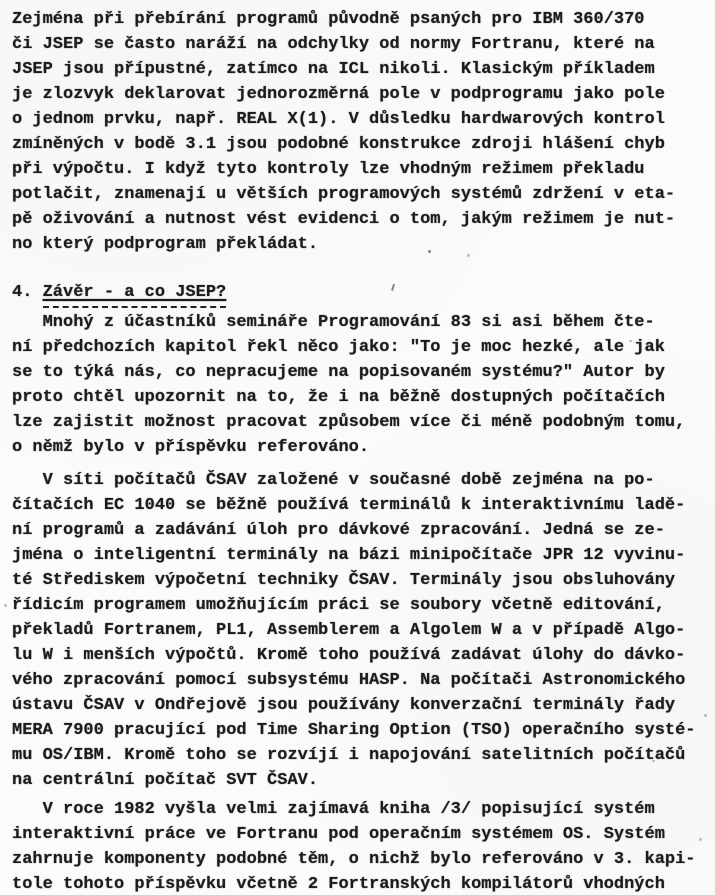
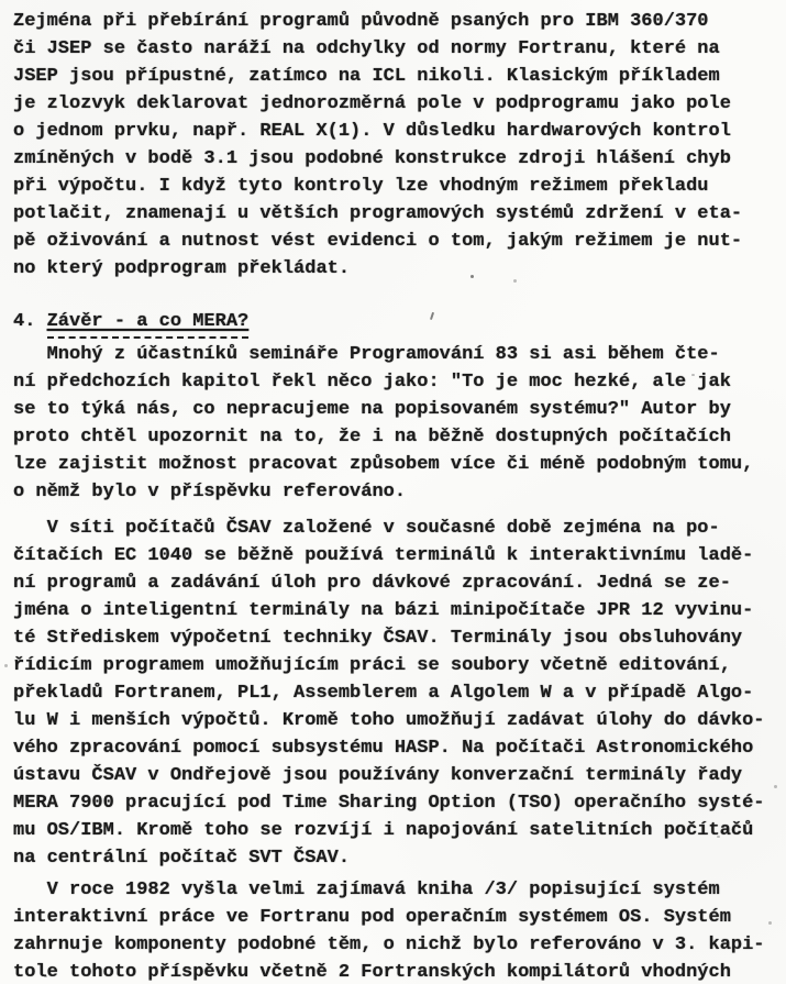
  Zejména při přebírání programů původně psaných pro IBM 360/370
  či JSEP se často naráží na odchylky od normy Fortranu, které na
  JSEP jsou přípustné, zatímco na ICL nikoli. Klasickým příkladem
  je zlozvyk deklarovat jednorozměrná pole v podprogramu jako pole
  o jednom prvku, např. REAL X(1). V důsledku hardwarových kontrol
  zmíněných v bodě 3.1 jsou podobné konstrukce zdroji hlášení chyb
  při výpočtu. I když tyto kontroly lze vhodným režimem překladu
  potlačit, znamenají u větších programových systémů zdržení v eta-
  pě oživování a nutnost vést evidenci o tom, jakým režimem je nut-
  no který podprogram překládat.
- 4. Závěr - a co JSEP?
+ 4. Závěr - a co MERA?
  Mnohý z účastníků semináře Programování 83 si asi během čte-
  ní předchozích kapitol řekl něco jako: "To je moc hezké, ale jak
  se to týká nás, co nepracujeme na popisovaném systému?" Autor by
  proto chtěl upozornit na to, že i na běžně dostupných počítačích
  lze zajistit možnost pracovat způsobem více či méně podobným tomu,
  o němž bylo v příspěvku referováno.
  V síti počítačů ČSAV založené v současné době zejména na po-
  čítačích EC 1040 se běžně používá terminálů k interaktivnímu ladě-
  ní programů a zadávání úloh pro dávkové zpracování. Jedná se ze-
  jména o inteligentní terminály na bázi minipočítače JPR 12 vyvinu-
  té Střediskem výpočetní techniky ČSAV. Terminály jsou obsluhovány
  řídicím programem umožňujícím práci se soubory včetně editování,
  překladů Fortranem, PL1, Assemblerem a Algolem W a v případě Algo-
- lu W i menších výpočtů. Kromě toho používá zadávat úlohy do dávko-
+ lu W i menších výpočtů. Kromě toho umožňují zadávat úlohy do dávko-
  vého zpracování pomocí subsystému HASP. Na počítači Astronomického
  ústavu ČSAV v Ondřejově jsou používány konverzační terminály řady
  MERA 7900 pracující pod Time Sharing Option (TSO) operačního systé-
  mu OS/IBM. Kromě toho se rozvíjí i napojování satelitních počítačů
  na centrální počítač SVT ČSAV.
  V roce 1982 vyšla velmi zajímavá kniha /3/ popisující systém
  interaktivní práce ve Fortranu pod operačním systémem OS. Systém
  zahrnuje komponenty podobné těm, o nichž bylo referováno v 3. kapi-
  tole tohoto příspěvku včetně 2 Fortranských kompilátorů vhodných
